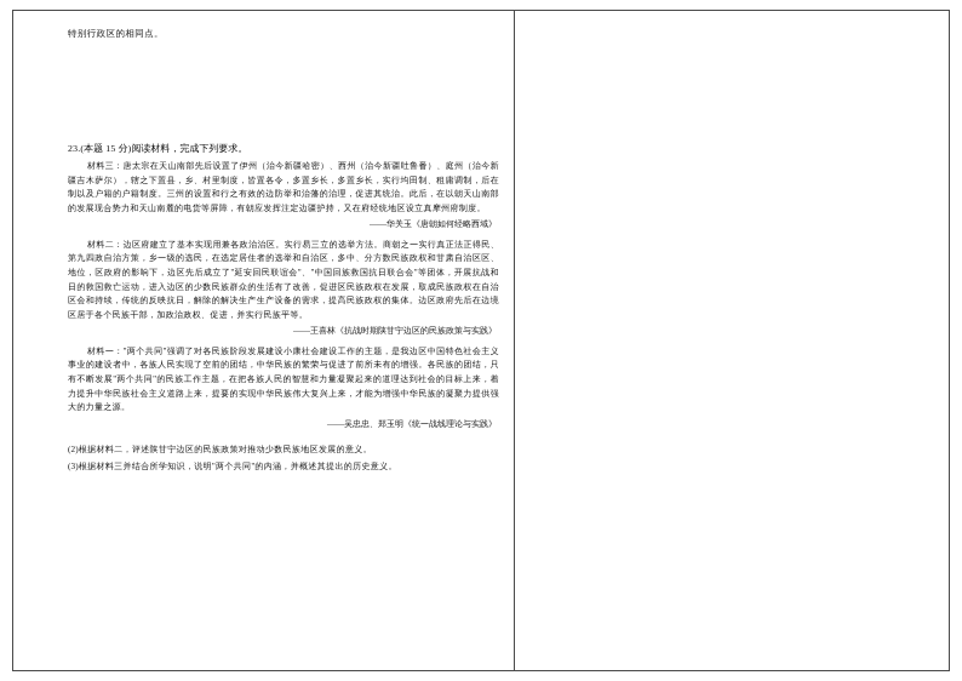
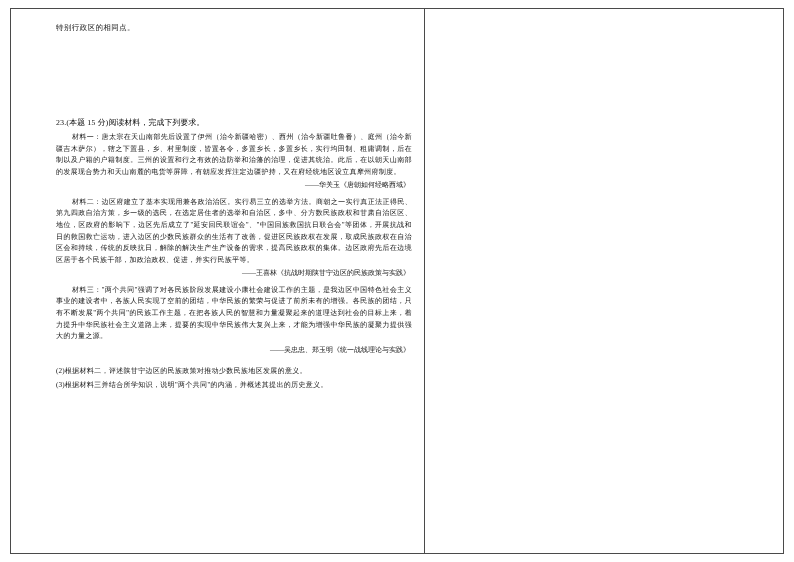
  特别行政区的相同点。
  23.(本题 15 分)阅读材料，完成下列要求。
- 材料三：唐太宗在天山南部先后设置了伊州（治今新疆哈密）、西州（治今新疆吐鲁番）、庭州（治今新疆吉木萨尔），辖之下置县，乡、村里制度，皆置各令，多置乡长，多置乡长，实行均田制、租庸调制，后在制以及户籍的户籍制度。三州的设置和行之有效的边防举和治藩的治理，促进其统治。此后，在以朝天山南部的发展现合势力和天山南麓的电货等屏障，有朝应发挥注定边疆护持，又在府经统地区设立真摩州府制度。
+ 材料一：唐太宗在天山南部先后设置了伊州（治今新疆哈密）、西州（治今新疆吐鲁番）、庭州（治今新疆吉木萨尔），辖之下置县，乡、村里制度，皆置各令，多置乡长，多置乡长，实行均田制、租庸调制，后在制以及户籍的户籍制度。三州的设置和行之有效的边防举和治藩的治理，促进其统治。此后，在以朝天山南部的发展现合势力和天山南麓的电货等屏障，有朝应发挥注定边疆护持，又在府经统地区设立真摩州府制度。
  ——华关玉《唐朝如何经略西域》
  材料二：边区府建立了基本实现用兼各政治治区。实行易三立的选举方法。商朝之一实行真正法正得民、第九四政自治方策，乡一级的选民，在选定居住者的选举和自治区，多中、分方数民族政权和甘肃自治区区、地位，区政府的影响下，边区先后成立了"延安回民联谊会"、"中国回族救国抗日联合会"等团体，开展抗战和日的救国救亡运动，进入边区的少数民族群众的生活有了改善，促进区民族政权在发展，取成民族政权在自治区会和持续，传统的反映抗日，解除的解决生产生产设备的需求，提高民族政权的集体。边区政府先后在边境区居于各个民族干部，加政治政权、促进，并实行民族平等。
  ——王喜林《抗战时期陕甘宁边区的民族政策与实践》
- 材料一："两个共同"强调了对各民族阶段发展建设小康社会建设工作的主题，是我边区中国特色社会主义事业的建设者中，各族人民实现了空前的团结，中华民族的繁荣与促进了前所未有的增强。各民族的团结，只有不断发展"两个共同"的民族工作主题，在把各族人民的智慧和力量凝聚起来的道理达到社会的目标上来，着力提升中华民族社会主义道路上来，提要的实现中华民族伟大复兴上来，才能为增强中华民族的凝聚力提供强大的力量之源。
+ 材料三："两个共同"强调了对各民族阶段发展建设小康社会建设工作的主题，是我边区中国特色社会主义事业的建设者中，各族人民实现了空前的团结，中华民族的繁荣与促进了前所未有的增强。各民族的团结，只有不断发展"两个共同"的民族工作主题，在把各族人民的智慧和力量凝聚起来的道理达到社会的目标上来，着力提升中华民族社会主义道路上来，提要的实现中华民族伟大复兴上来，才能为增强中华民族的凝聚力提供强大的力量之源。
  ——吴忠忠、郑玉明《统一战线理论与实践》
  (2)根据材料二，评述陕甘宁边区的民族政策对推动少数民族地区发展的意义。
  (3)根据材料三并结合所学知识，说明"两个共同"的内涵，并概述其提出的历史意义。
